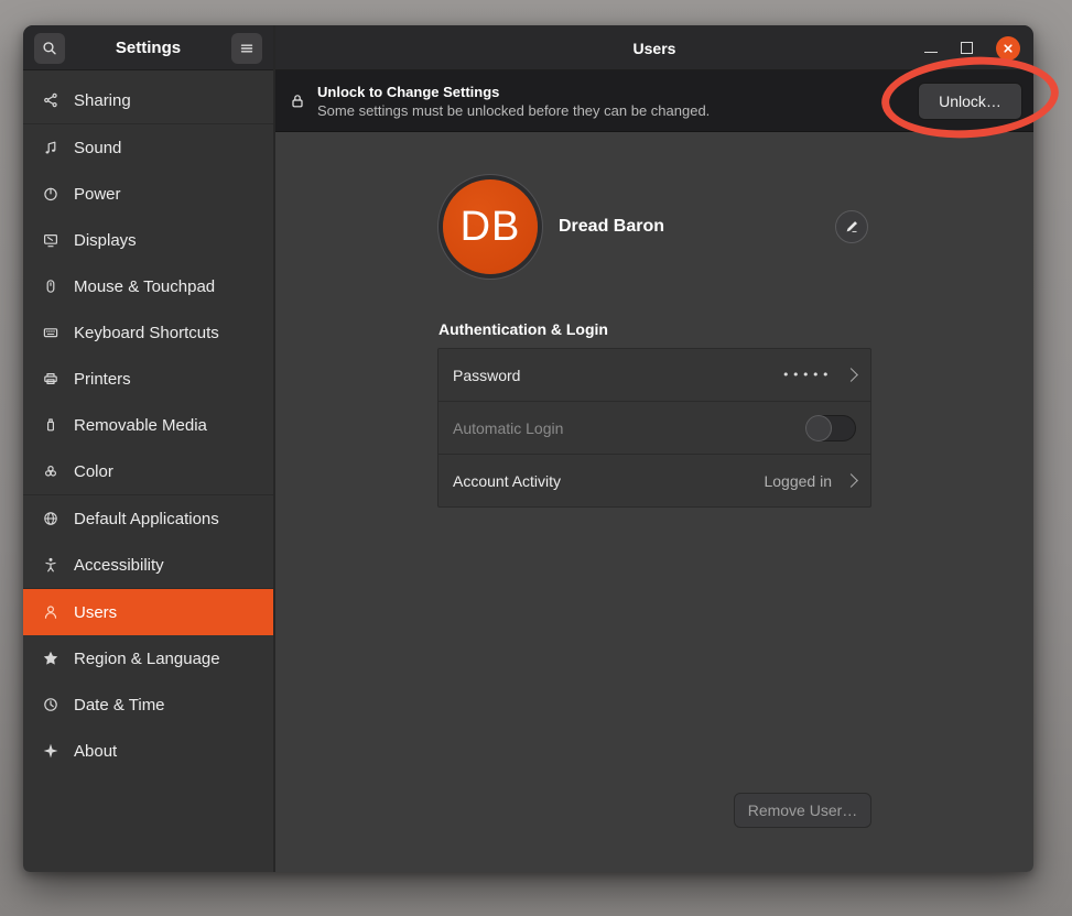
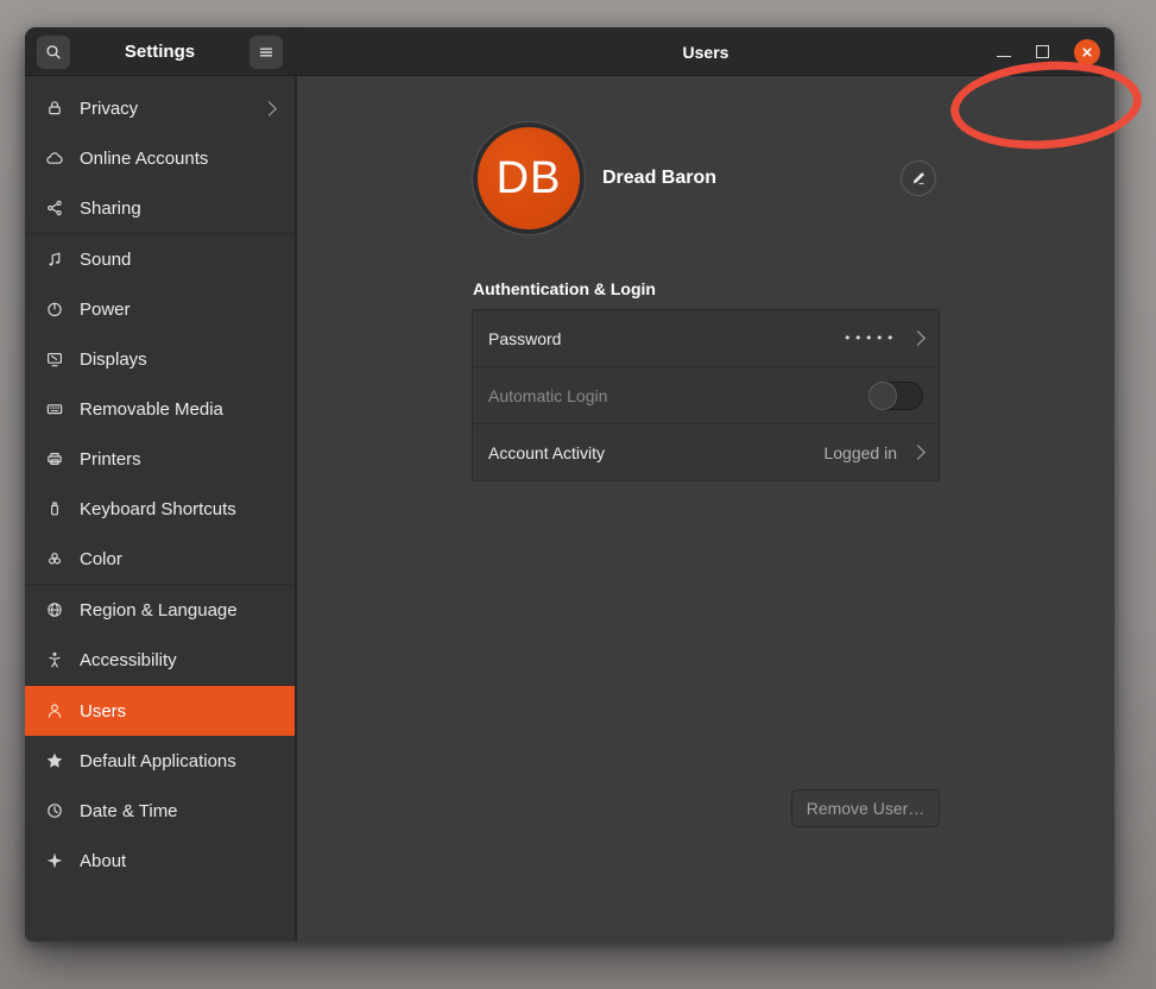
  Settings
+ Privacy
+ Online Accounts
  Sharing
  Sound
  Power
  Displays
- Mouse & Touchpad
- Keyboard Shortcuts
+ Removable Media
  Printers
- Removable Media
+ Keyboard Shortcuts
  Color
- Default Applications
+ Region & Language
  Accessibility
  Users
- Region & Language
+ Default Applications
  Date & Time
  About
  Users
- Unlock to Change Settings
- Some settings must be unlocked before they can be changed.
- Unlock…
  DB
  Dread Baron
  Authentication & Login
  Password
  •••••
  Automatic Login
  Account Activity
  Logged in
  Remove User…
